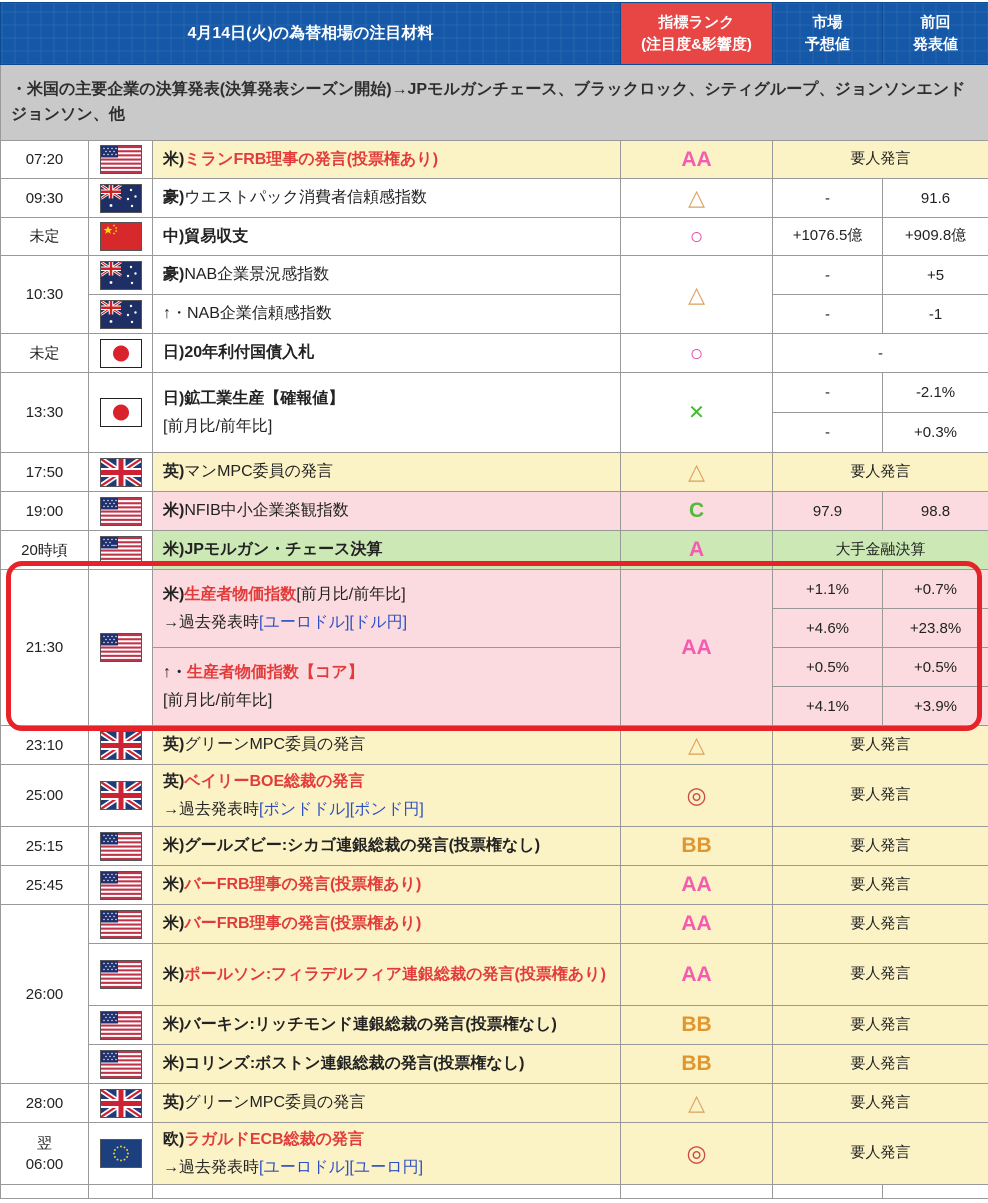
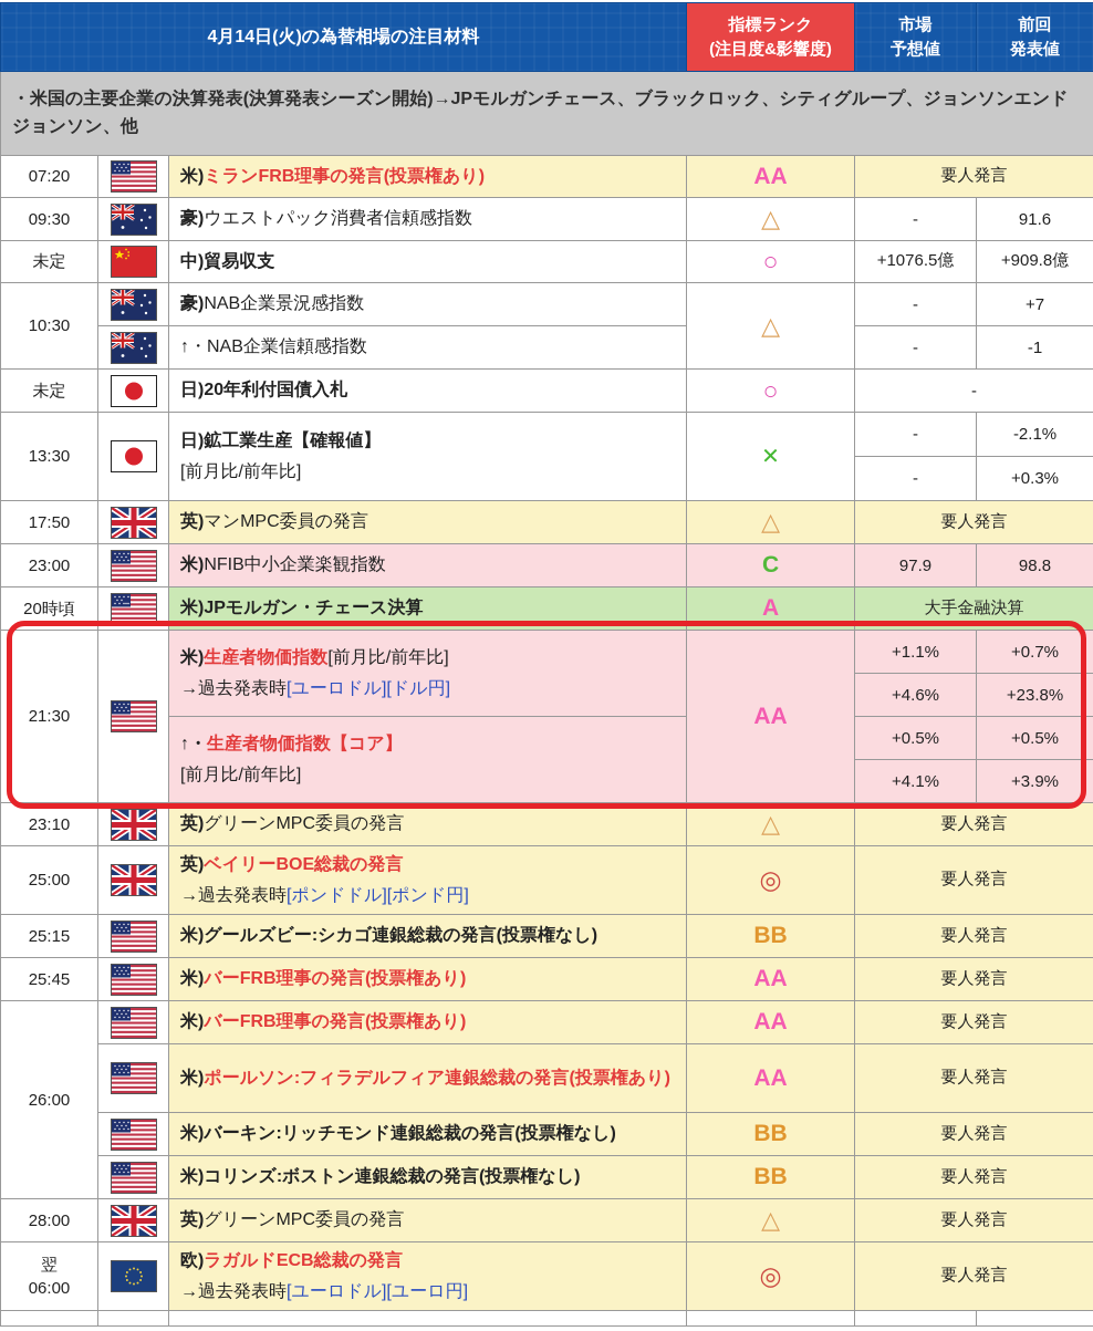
  4月14日(火)の為替相場の注目材料	指標ランク (注目度&影響度)	市場 予想値	前回 発表値
  ・米国の主要企業の決算発表(決算発表シーズン開始)→JPモルガンチェース、ブラックロック、シティグループ、ジョンソンエンドジョンソン、他
  07:20		米)ミランFRB理事の発言(投票権あり)	AA	要人発言
  09:30		豪)ウエストパック消費者信頼感指数	△	-	91.6
  未定		中)貿易収支	○	+1076.5億	+909.8億
- 10:30		豪)NAB企業景況感指数	△	-	+5
+ 10:30		豪)NAB企業景況感指数	△	-	+7
  	↑・NAB企業信頼感指数	-	-1
  未定		日)20年利付国債入札	○	-
  13:30		日)鉱工業生産【確報値】 [前月比/前年比]	✕	-	-2.1%
  -	+0.3%
  17:50		英)マンMPC委員の発言	△	要人発言
- 19:00		米)NFIB中小企業楽観指数	C	97.9	98.8
+ 23:00		米)NFIB中小企業楽観指数	C	97.9	98.8
  20時頃		米)JPモルガン・チェース決算	A	大手金融決算
  21:30		米)生産者物価指数[前月比/前年比] →過去発表時[ユーロドル][ドル円]	AA	+1.1%	+0.7%
  +4.6%	+23.8%
  ↑・生産者物価指数【コア】 [前月比/前年比]	+0.5%	+0.5%
  +4.1%	+3.9%
  23:10		英)グリーンMPC委員の発言	△	要人発言
  25:00		英)ベイリーBOE総裁の発言 →過去発表時[ポンドドル][ポンド円]	◎	要人発言
  25:15		米)グールズビー:シカゴ連銀総裁の発言(投票権なし)	BB	要人発言
  25:45		米)バーFRB理事の発言(投票権あり)	AA	要人発言
  26:00		米)バーFRB理事の発言(投票権あり)	AA	要人発言
  	米)ポールソン:フィラデルフィア連銀総裁の発言(投票権あり)	AA	要人発言
  	米)バーキン:リッチモンド連銀総裁の発言(投票権なし)	BB	要人発言
  	米)コリンズ:ボストン連銀総裁の発言(投票権なし)	BB	要人発言
  28:00		英)グリーンMPC委員の発言	△	要人発言
  翌 06:00		欧)ラガルドECB総裁の発言 →過去発表時[ユーロドル][ユーロ円]	◎	要人発言
